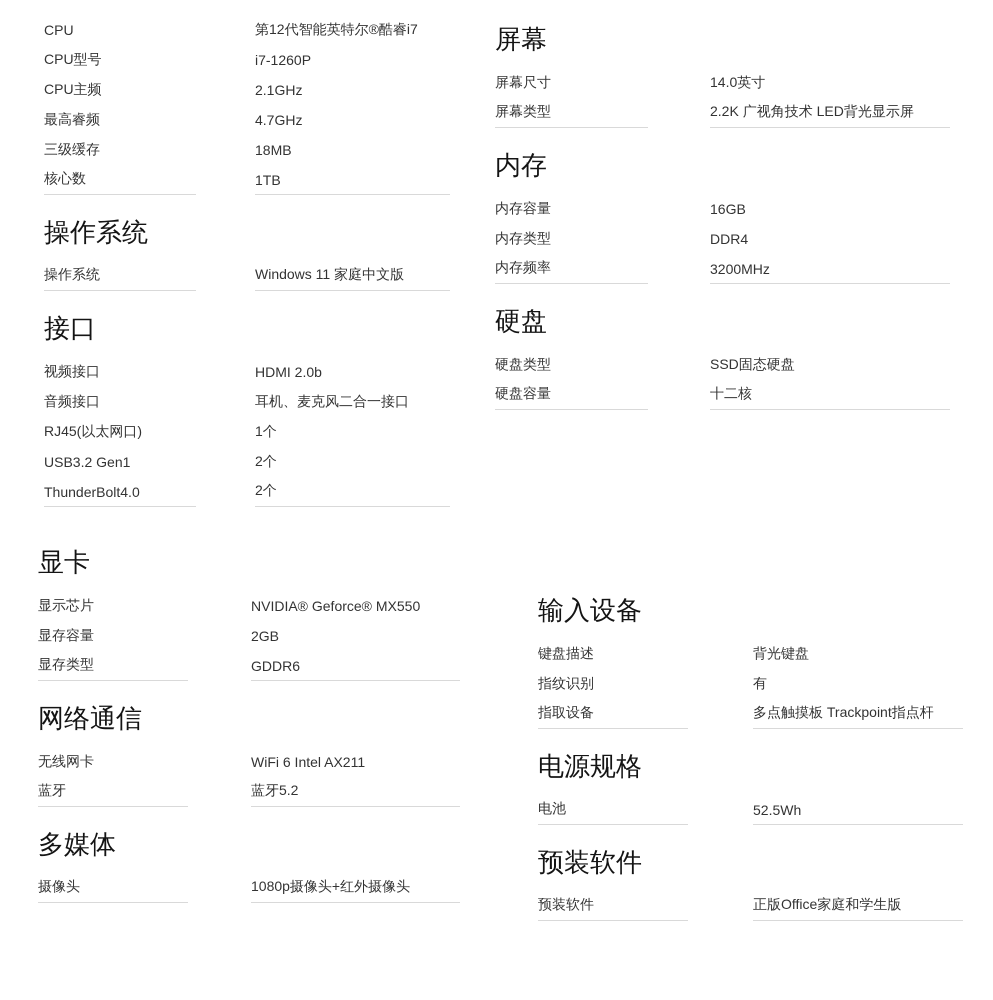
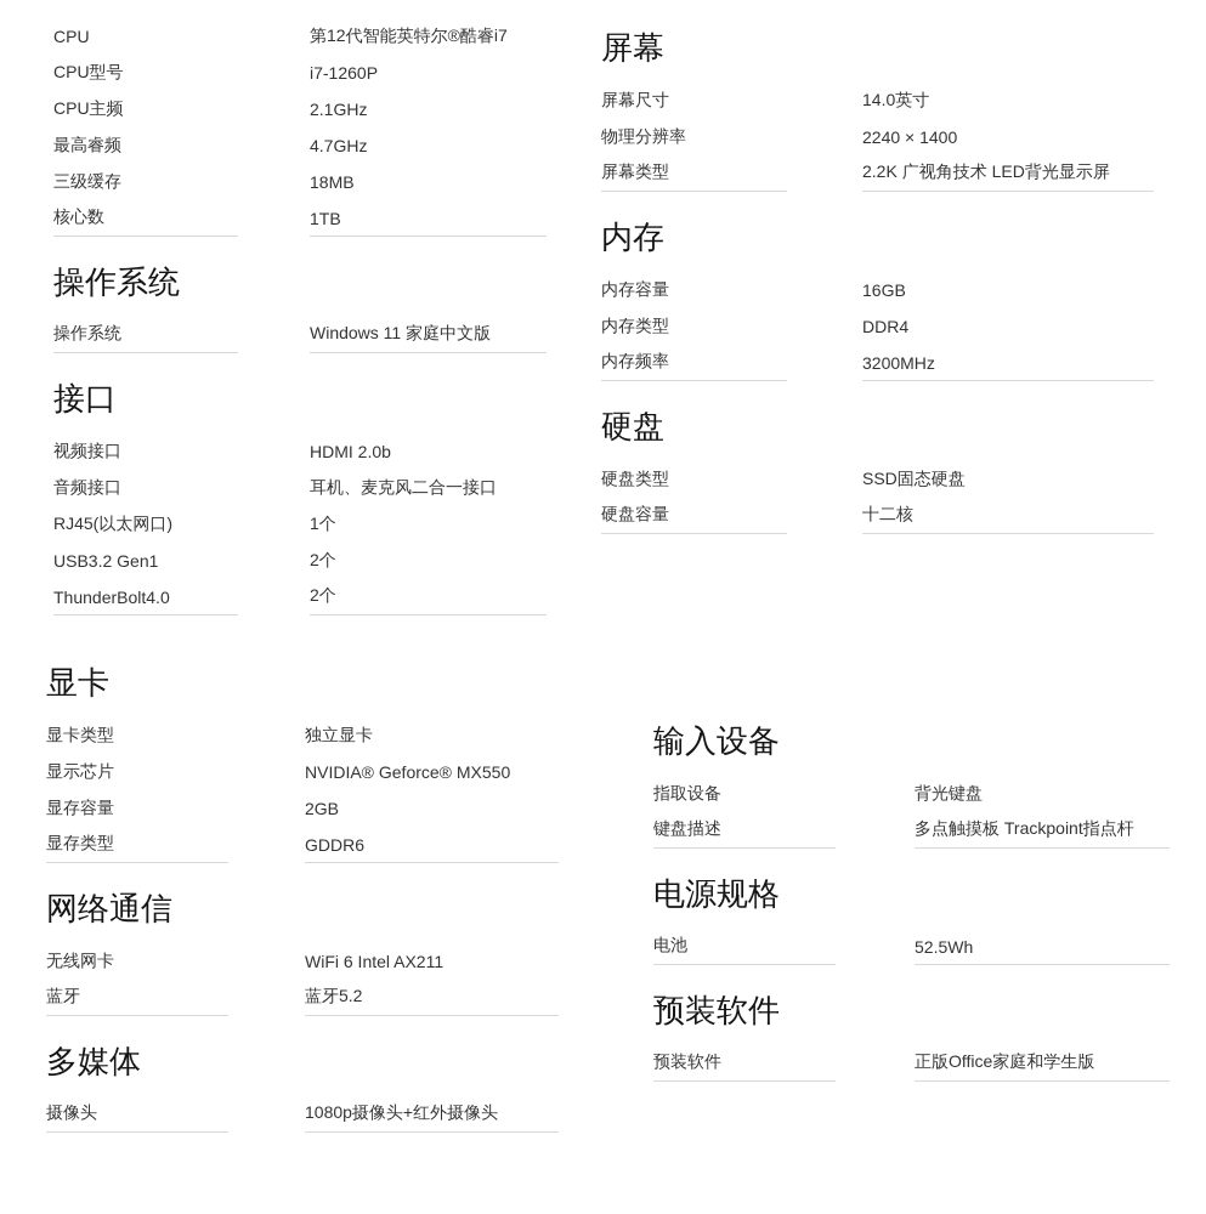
  CPU
  第12代智能英特尔®酷睿i7
  CPU型号
  i7-1260P
  CPU主频
  2.1GHz
  最高睿频
  4.7GHz
  三级缓存
  18MB
  核心数
  1TB
  操作系统
  操作系统
  Windows 11 家庭中文版
  接口
  视频接口
  HDMI 2.0b
  音频接口
  耳机、麦克风二合一接口
  RJ45(以太网口)
  1个
  USB3.2 Gen1
  2个
  ThunderBolt4.0
  2个
  显卡
+ 显卡类型
+ 独立显卡
  显示芯片
  NVIDIA® Geforce® MX550
  显存容量
  2GB
  显存类型
  GDDR6
  网络通信
  无线网卡
  WiFi 6 Intel AX211
  蓝牙
  蓝牙5.2
  多媒体
  摄像头
  1080p摄像头+红外摄像头
  屏幕
  屏幕尺寸
  14.0英寸
+ 物理分辨率
+ 2240 × 1400
  屏幕类型
  2.2K 广视角技术 LED背光显示屏
  内存
  内存容量
  16GB
  内存类型
  DDR4
  内存频率
  3200MHz
  硬盘
  硬盘类型
  SSD固态硬盘
  硬盘容量
  十二核
  输入设备
- 键盘描述
+ 指取设备
  背光键盘
- 指纹识别
- 有
- 指取设备
+ 键盘描述
  多点触摸板 Trackpoint指点杆
  电源规格
  电池
  52.5Wh
  预装软件
  预装软件
  正版Office家庭和学生版
